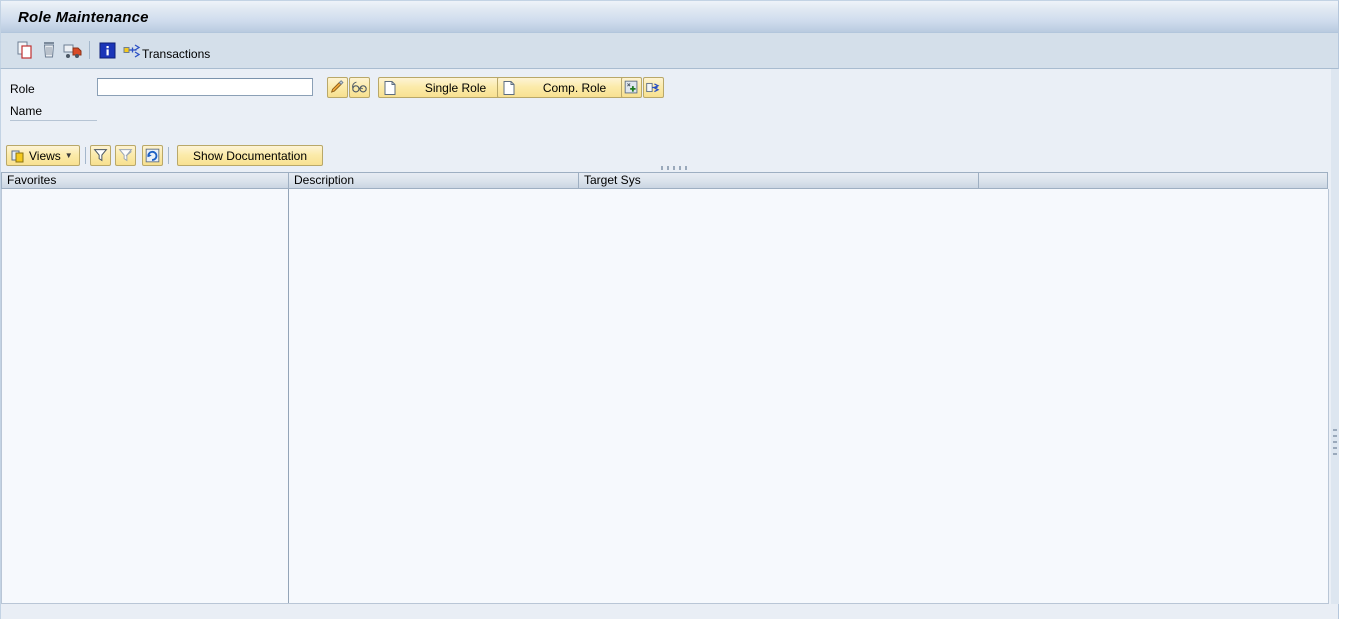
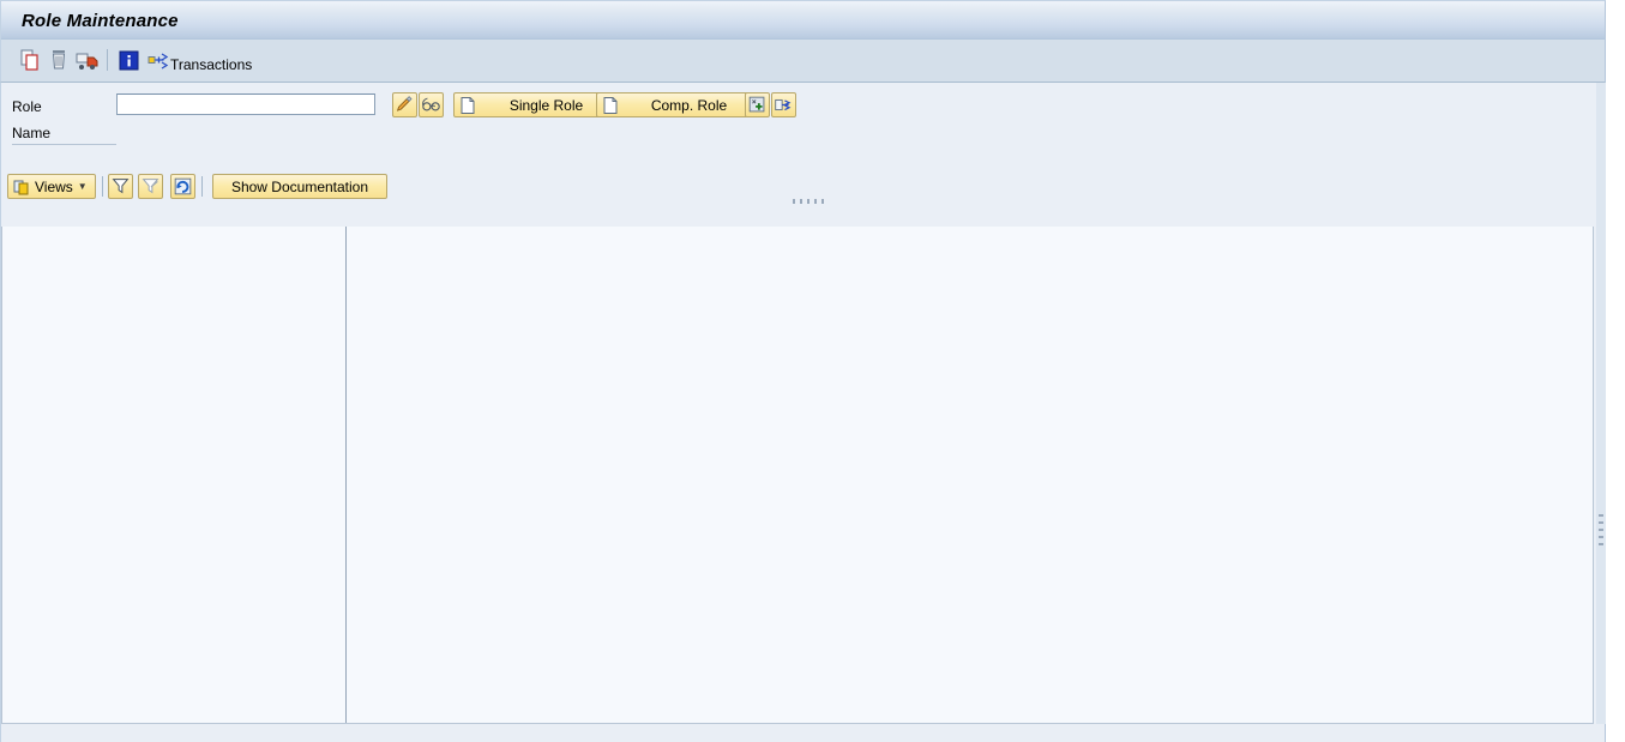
  Role Maintenance
  Transactions
  Role
  Name
  Single Role
  Comp. Role
  Views
  ▼
  Show Documentation
- Favorites
- Description
- Target Sys
